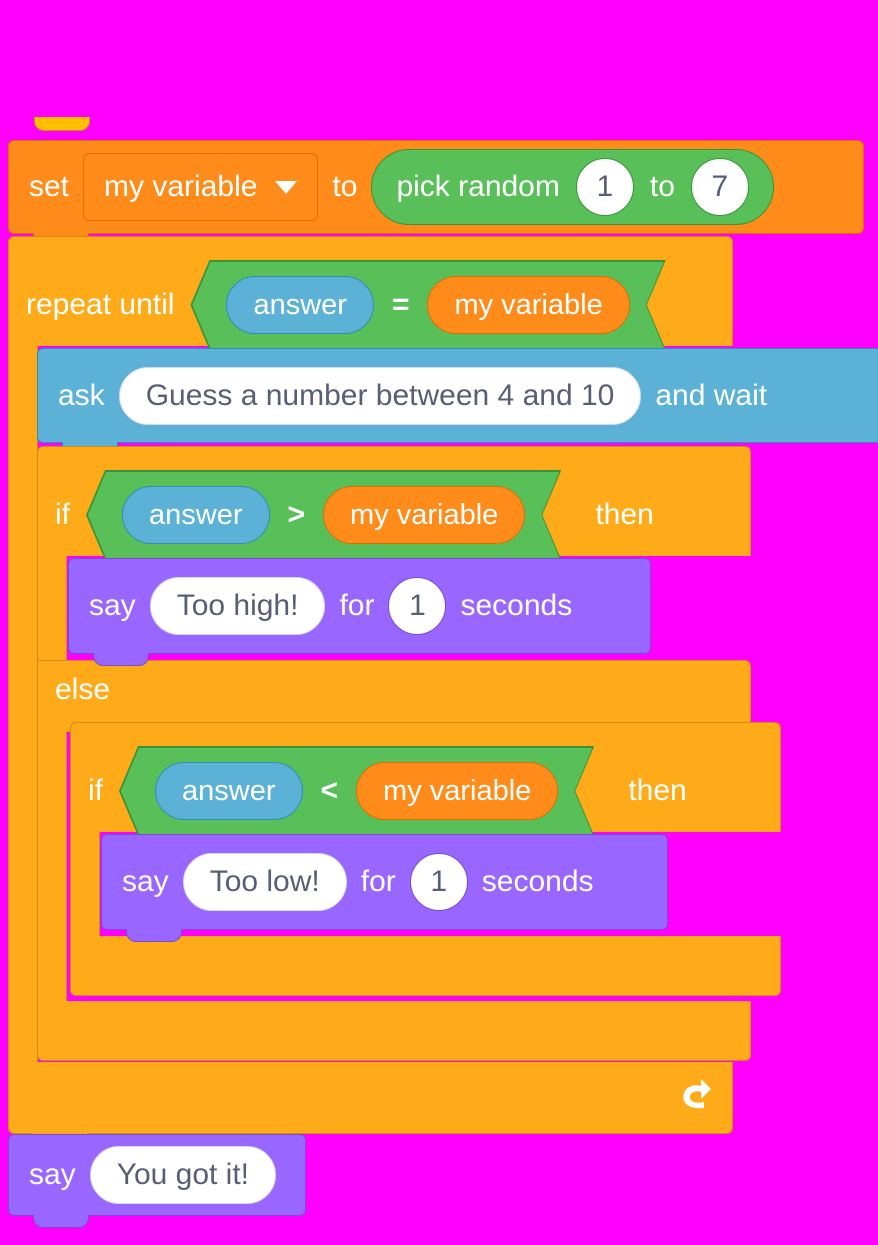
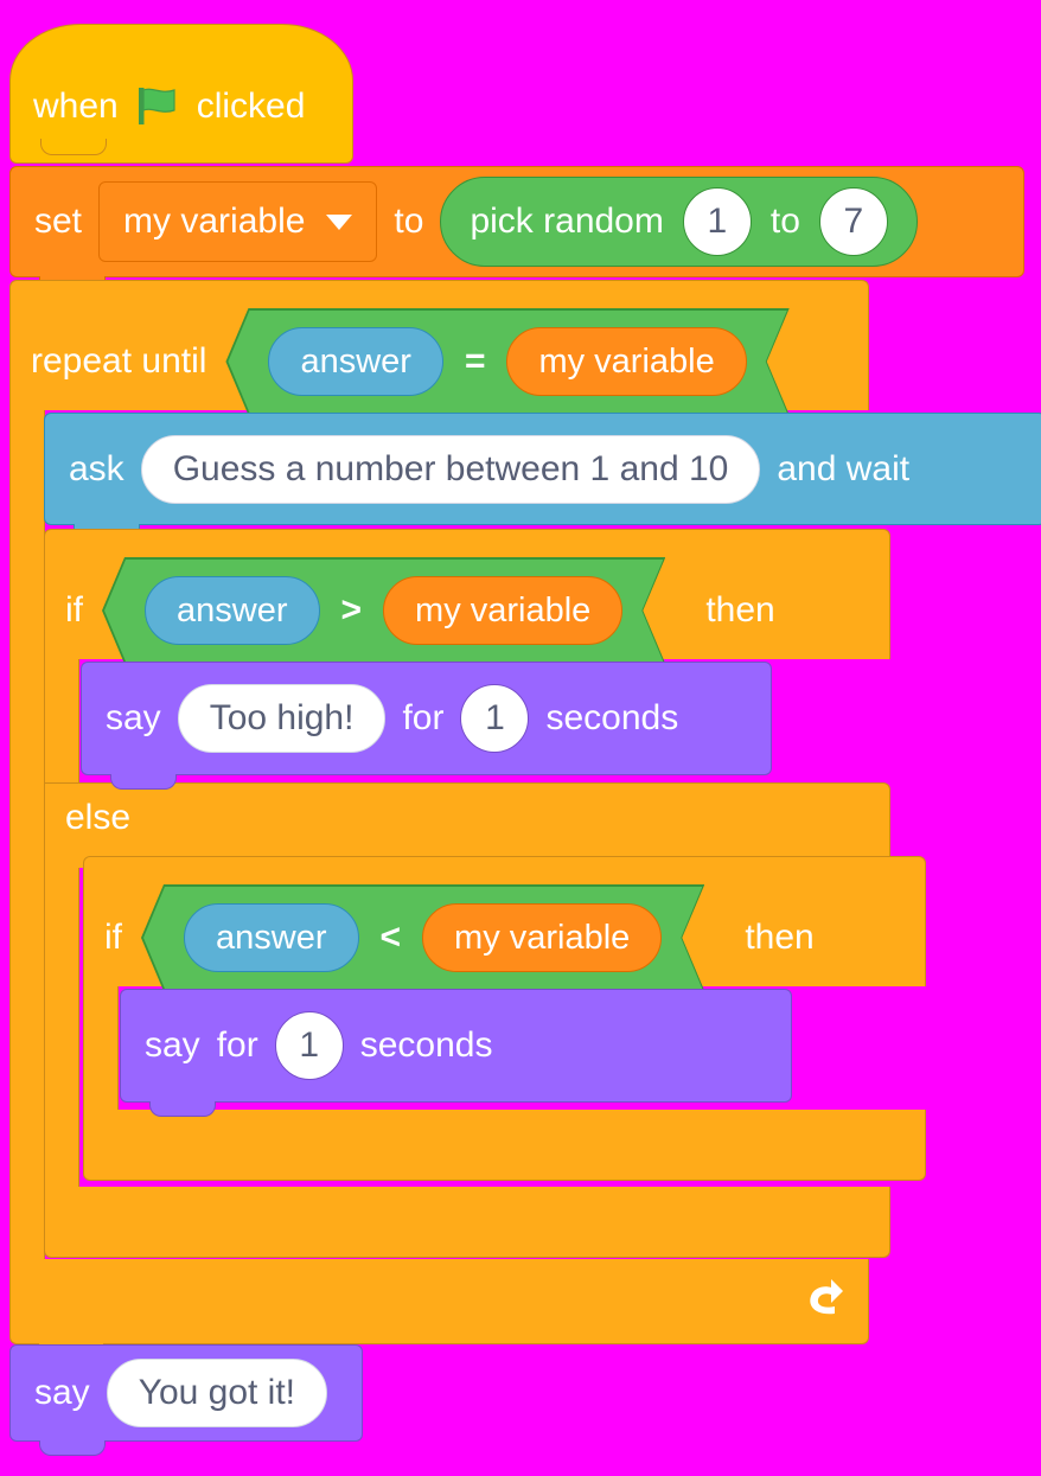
+ when
+ clicked
  set
  my variable
  to
  pick random
  1
  to
  7
  repeat until
  answer
  =
  my variable
  ask
- Guess a number between 4 and 10
+ Guess a number between 1 and 10
  and wait
  if
  answer
  >
  my variable
  then
  else
  say
  Too high!
  for
  1
  seconds
  if
  answer
  <
  my variable
  then
  say
- Too low!
  for
  1
  seconds
  say
  You got it!
